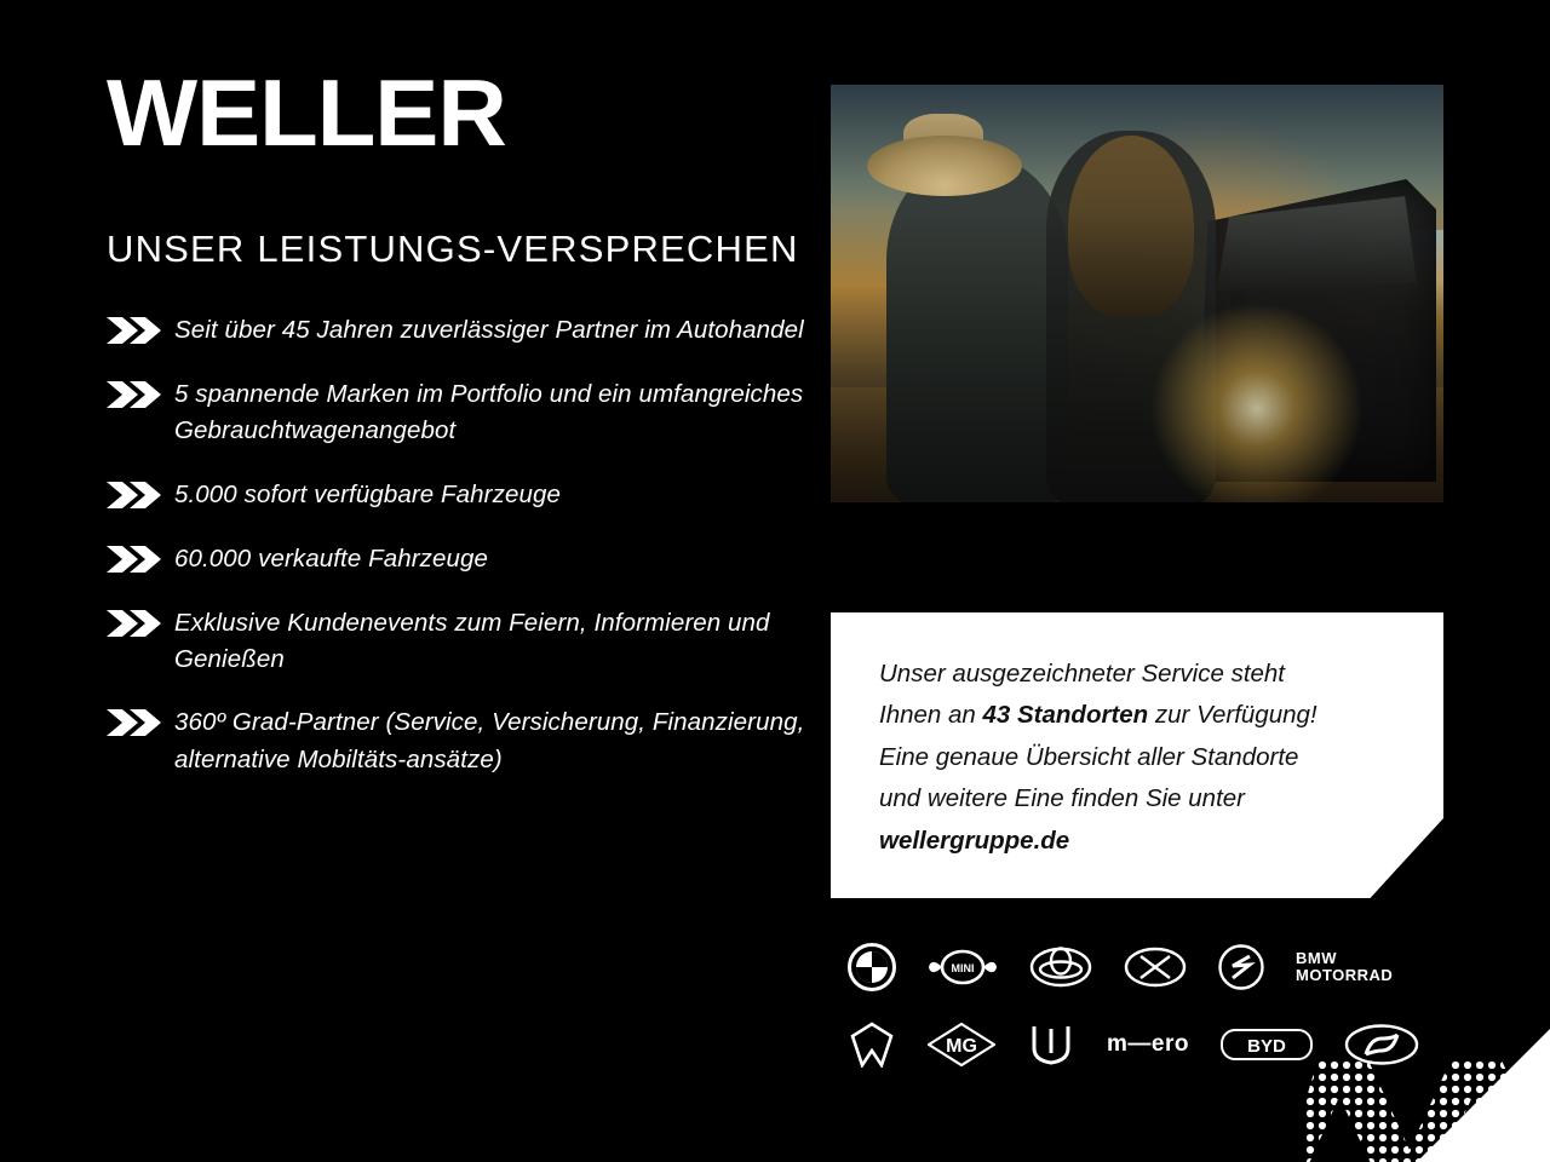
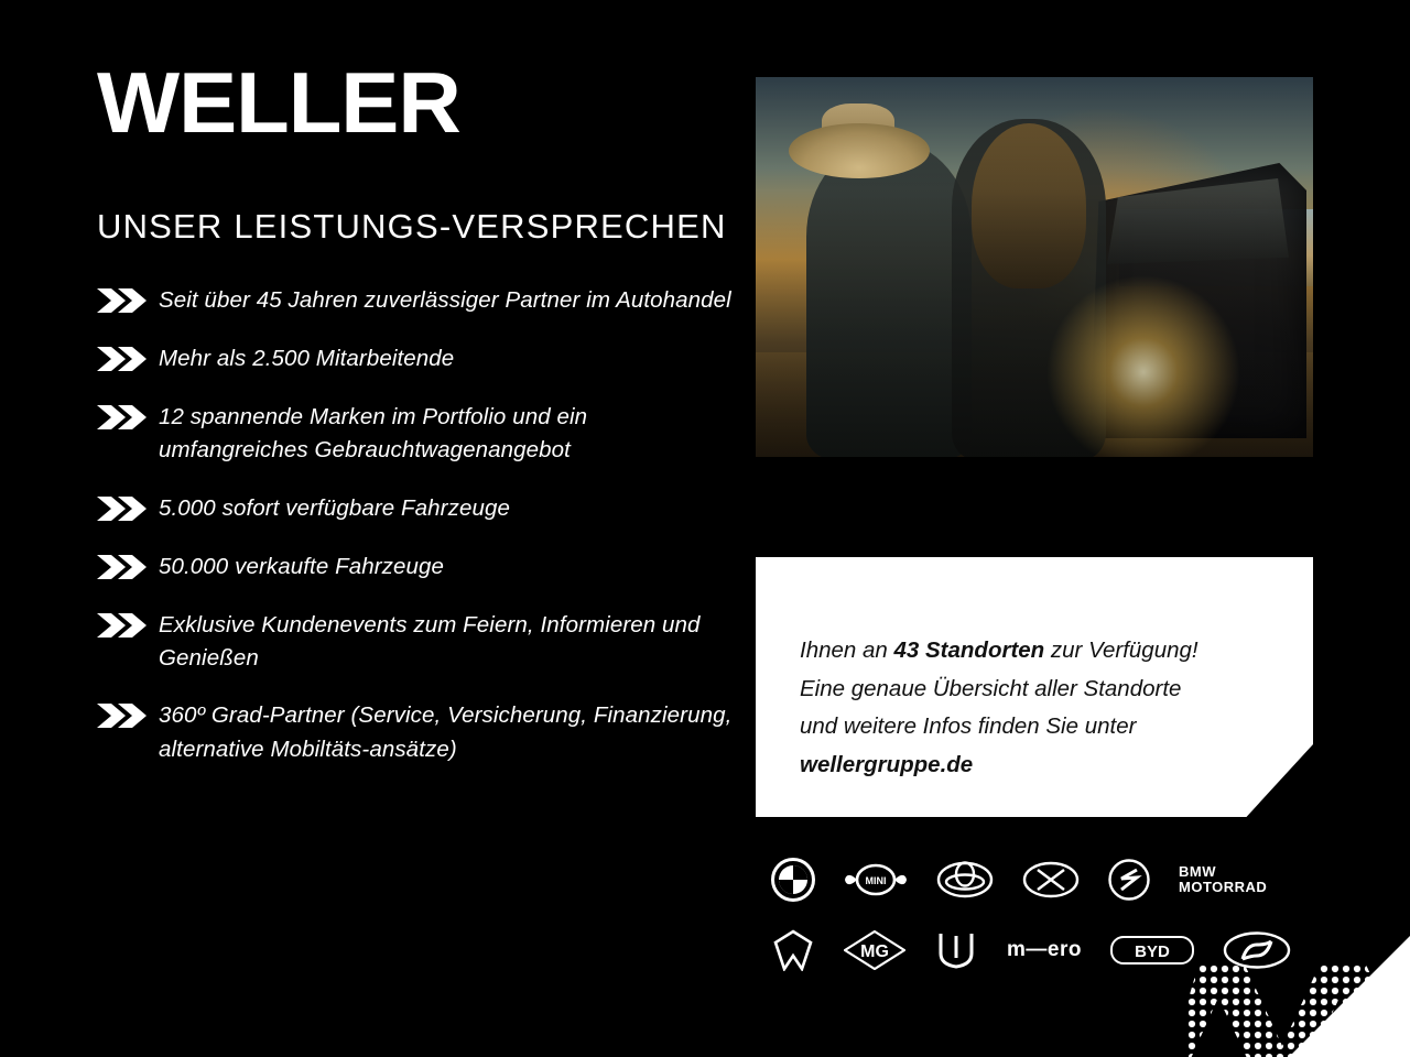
  WELLER
  UNSER LEISTUNGS-VERSPRECHEN
  Seit über 45 Jahren zuverlässiger Partner im Autohandel
+ Mehr als 2.500 Mitarbeitende
- 5 spannende Marken im Portfolio und ein umfangreiches Gebrauchtwagenangebot
+ 12 spannende Marken im Portfolio und ein umfangreiches Gebrauchtwagenangebot
  5.000 sofort verfügbare Fahrzeuge
- 60.000 verkaufte Fahrzeuge
+ 50.000 verkaufte Fahrzeuge
  Exklusive Kundenevents zum Feiern, Informieren und Genießen
  360º Grad-Partner (Service, Versicherung, Finanzierung, alternative Mobiltäts-ansätze)
- Unser ausgezeichneter Service steht
  Ihnen an 43 Standorten zur Verfügung!
  Eine genaue Übersicht aller Standorte
- und weitere Eine finden Sie unter
+ und weitere Infos finden Sie unter
  wellergruppe.de
  MINI
  BMW
  MOTORRAD
  MG
  m—ero
  BYD
